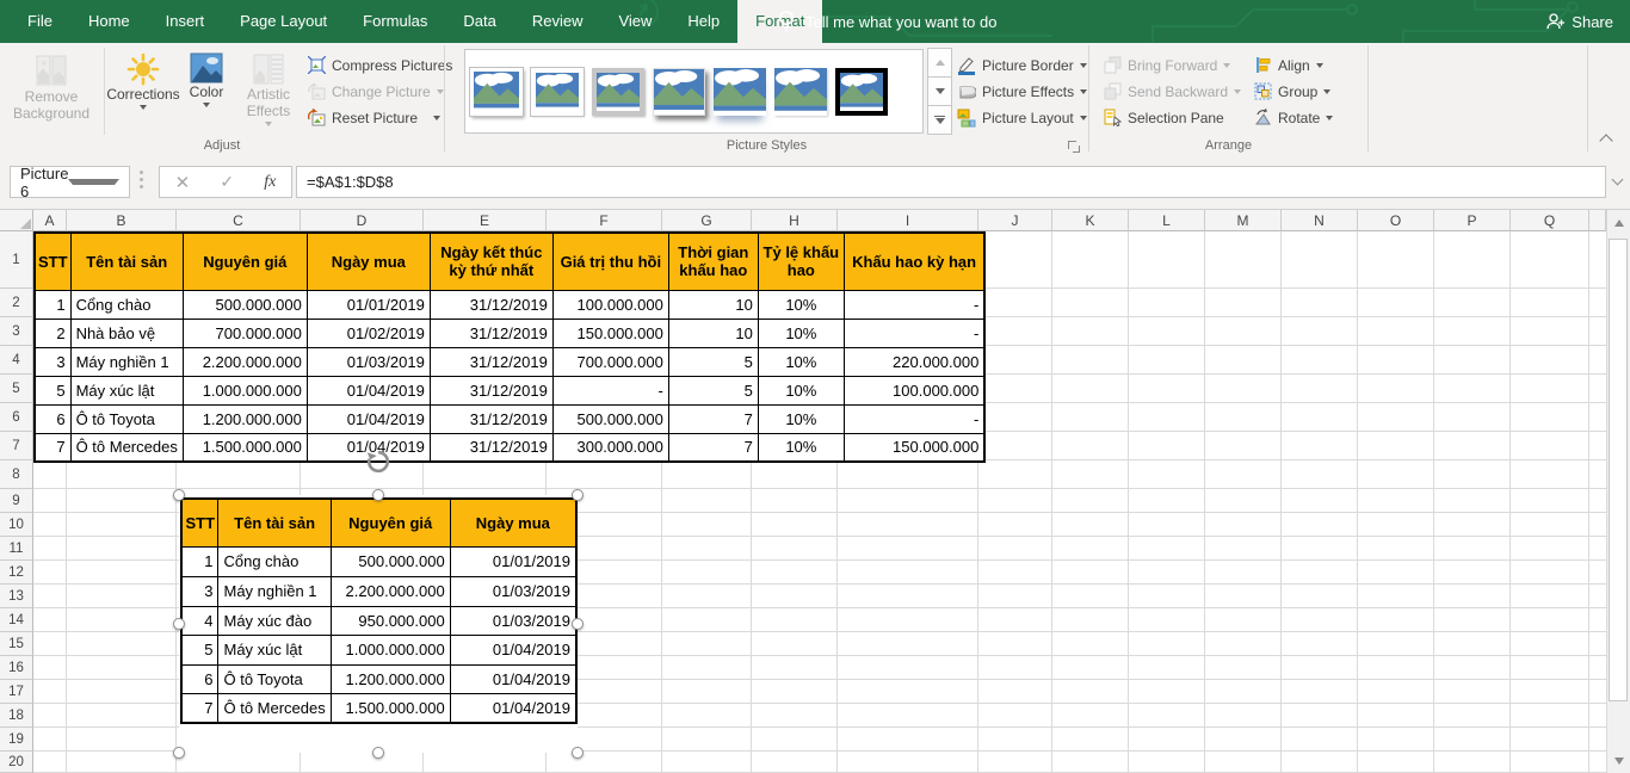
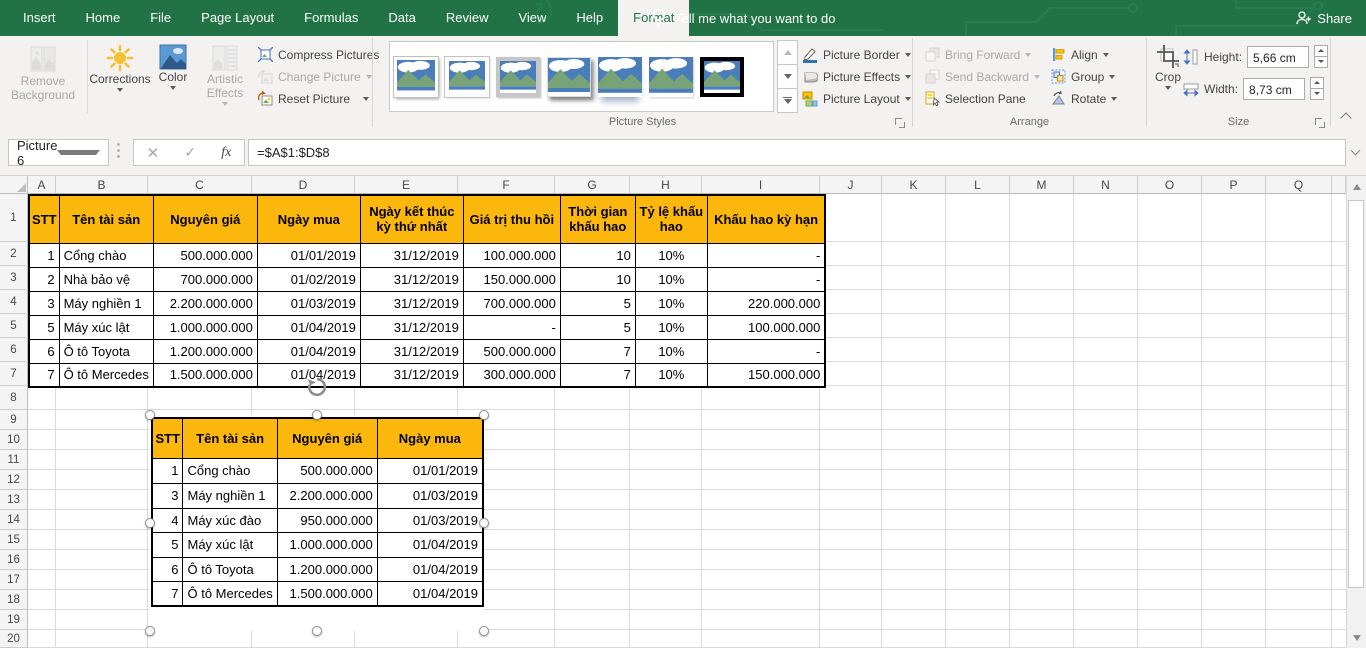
- File
+ Insert
  Home
- Insert
+ File
  Page Layout
  Formulas
  Data
  Review
  View
  Help
  Format
  Tell me what you want to do
  Share
  Remove Background
  Corrections
  Color
  Artistic Effects
  Compress Pictures
  Change Picture
  Reset Picture
- Adjust
  Picture Border
  Picture Effects
  Picture Layout
  Picture Styles
  Bring Forward
  Send Backward
  Selection Pane
  Align
  Group
  Rotate
  Arrange
+ Crop
+ Height:
+ 5,66 cm
+ Width:
+ 8,73 cm
+ Size
  Picture 6
  ✕
  ✓
  fx
  =$A$1:$D$8
  A
  B
  C
  D
  E
  F
  G
  H
  I
  J
  K
  L
  M
  N
  O
  P
  Q
  1
  2
  3
  4
  5
  6
  7
  8
  9
  10
  11
  12
  13
  14
  15
  16
  17
  18
  19
  20
  STT	Tên tài sản	Nguyên giá	Ngày mua	Ngày kết thúc kỳ thứ nhất	Giá trị thu hồi	Thời gian khấu hao	Tỷ lệ khấu hao	Khấu hao kỳ hạn
  1	Cổng chào	500.000.000	01/01/2019	31/12/2019	100.000.000	10	10%	-
  2	Nhà bảo vệ	700.000.000	01/02/2019	31/12/2019	150.000.000	10	10%	-
  3	Máy nghiền 1	2.200.000.000	01/03/2019	31/12/2019	700.000.000	5	10%	220.000.000
  5	Máy xúc lật	1.000.000.000	01/04/2019	31/12/2019	-	5	10%	100.000.000
  6	Ô tô Toyota	1.200.000.000	01/04/2019	31/12/2019	500.000.000	7	10%	-
  7	Ô tô Mercedes	1.500.000.000	01/04/2019	31/12/2019	300.000.000	7	10%	150.000.000
  STT	Tên tài sản	Nguyên giá	Ngày mua
  1	Cổng chào	500.000.000	01/01/2019
  3	Máy nghiền 1	2.200.000.000	01/03/2019
  4	Máy xúc đào	950.000.000	01/03/2019
  5	Máy xúc lật	1.000.000.000	01/04/2019
  6	Ô tô Toyota	1.200.000.000	01/04/2019
  7	Ô tô Mercedes	1.500.000.000	01/04/2019
